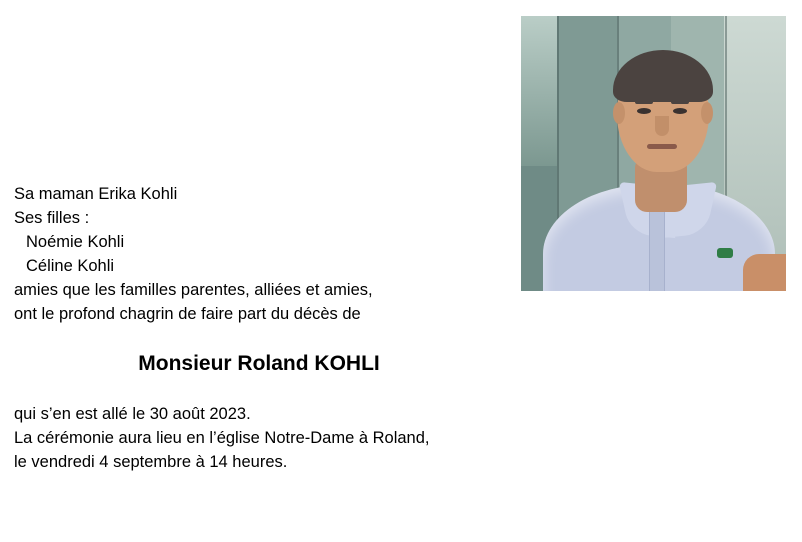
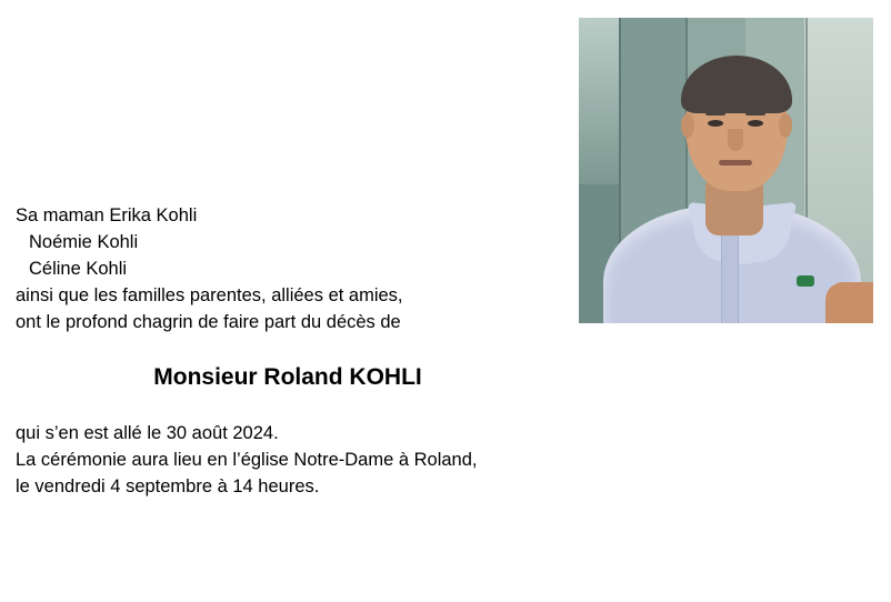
  Sa maman Erika Kohli
- Ses filles :
  Noémie Kohli
  Céline Kohli
- amies que les familles parentes, alliées et amies,
+ ainsi que les familles parentes, alliées et amies,
  ont le profond chagrin de faire part du décès de
  Monsieur Roland KOHLI
- qui s’en est allé le 30 août 2023.
+ qui s’en est allé le 30 août 2024.
  La cérémonie aura lieu en l’église Notre-Dame à Roland,
  le vendredi 4 septembre à 14 heures.
